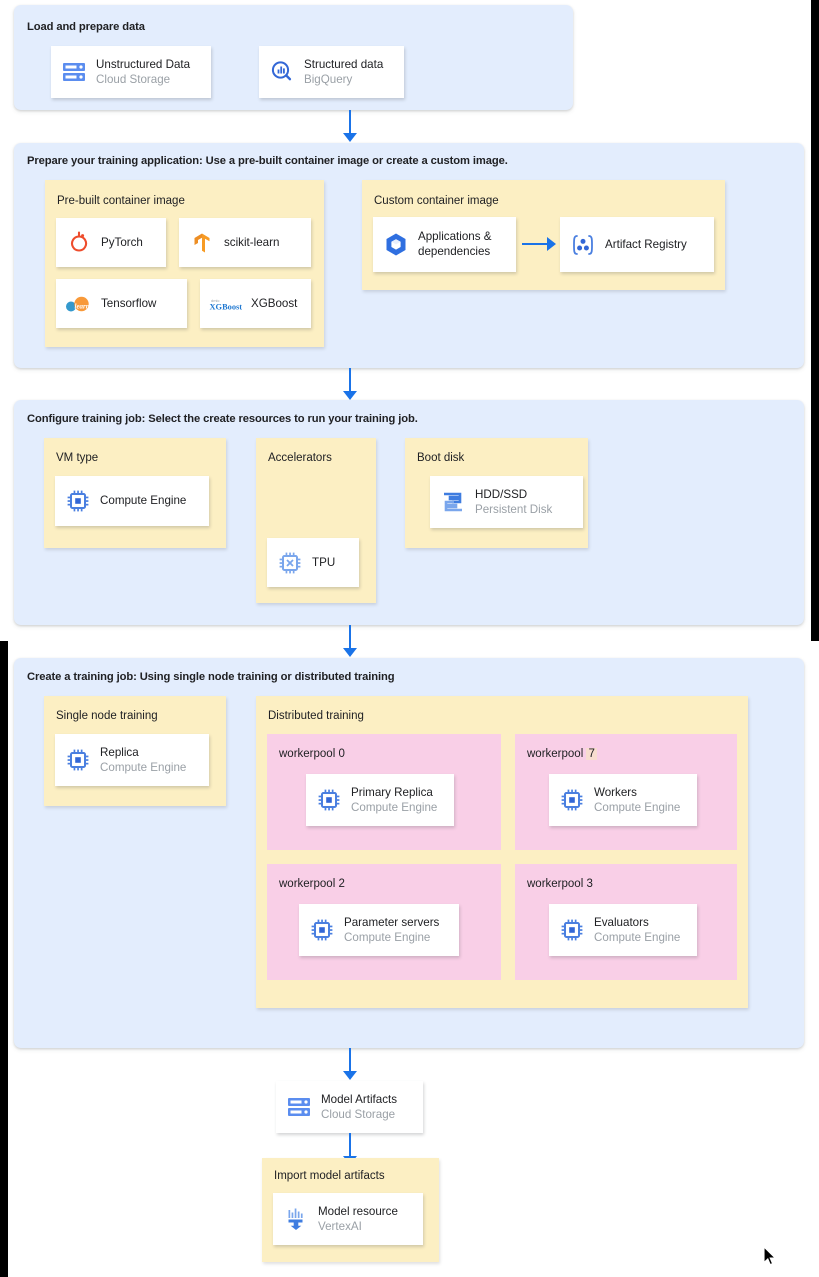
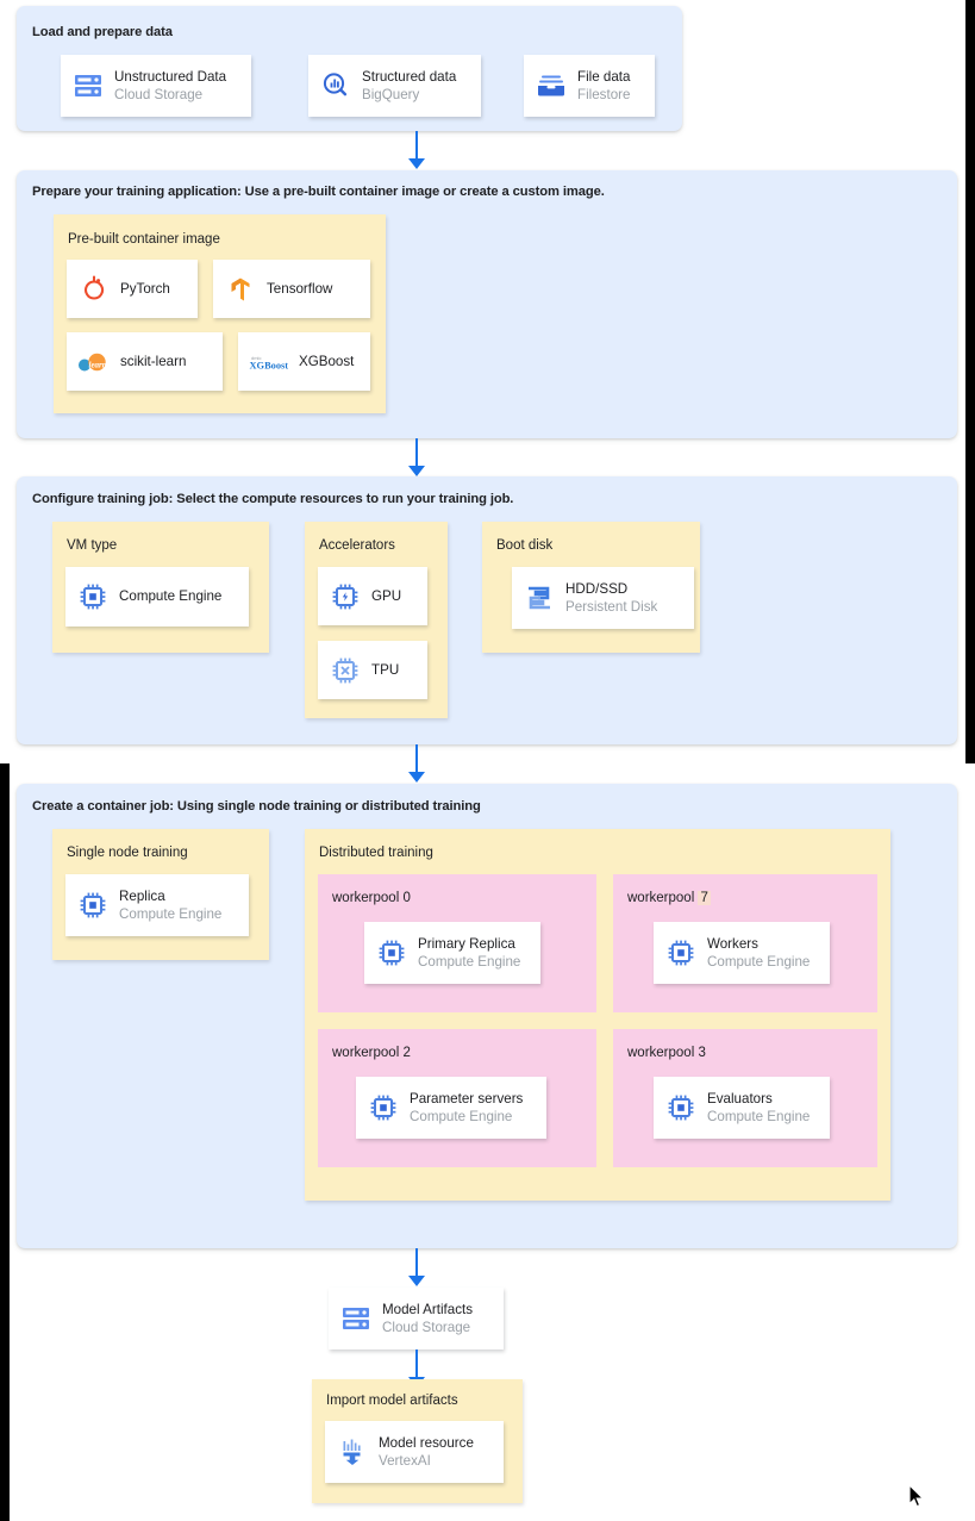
  Load and prepare data
  Unstructured Data
  Cloud Storage
  Structured data
  BigQuery
+ File data
+ Filestore
  Prepare your training application: Use a pre-built container image or create a custom image.
  Pre-built container image
  PyTorch
- scikit-learn
+ Tensorflow
  learn
- Tensorflow
+ scikit-learn
  XGBoost
  XGBoost
- Custom container image
- Applications & dependencies
- Artifact Registry
- Configure training job: Select the create resources to run your training job.
+ Configure training job: Select the compute resources to run your training job.
  VM type
  Compute Engine
  Accelerators
+ GPU
  TPU
  Boot disk
  HDD/SSD
  Persistent Disk
- Create a training job: Using single node training or distributed training
+ Create a container job: Using single node training or distributed training
  Single node training
  Replica
  Compute Engine
  Distributed training
  workerpool 0
  Primary Replica
  Compute Engine
  workerpool 7
  Workers
  Compute Engine
  workerpool 2
  Parameter servers
  Compute Engine
  workerpool 3
  Evaluators
  Compute Engine
  Model Artifacts
  Cloud Storage
  Import model artifacts
  Model resource
  VertexAI
